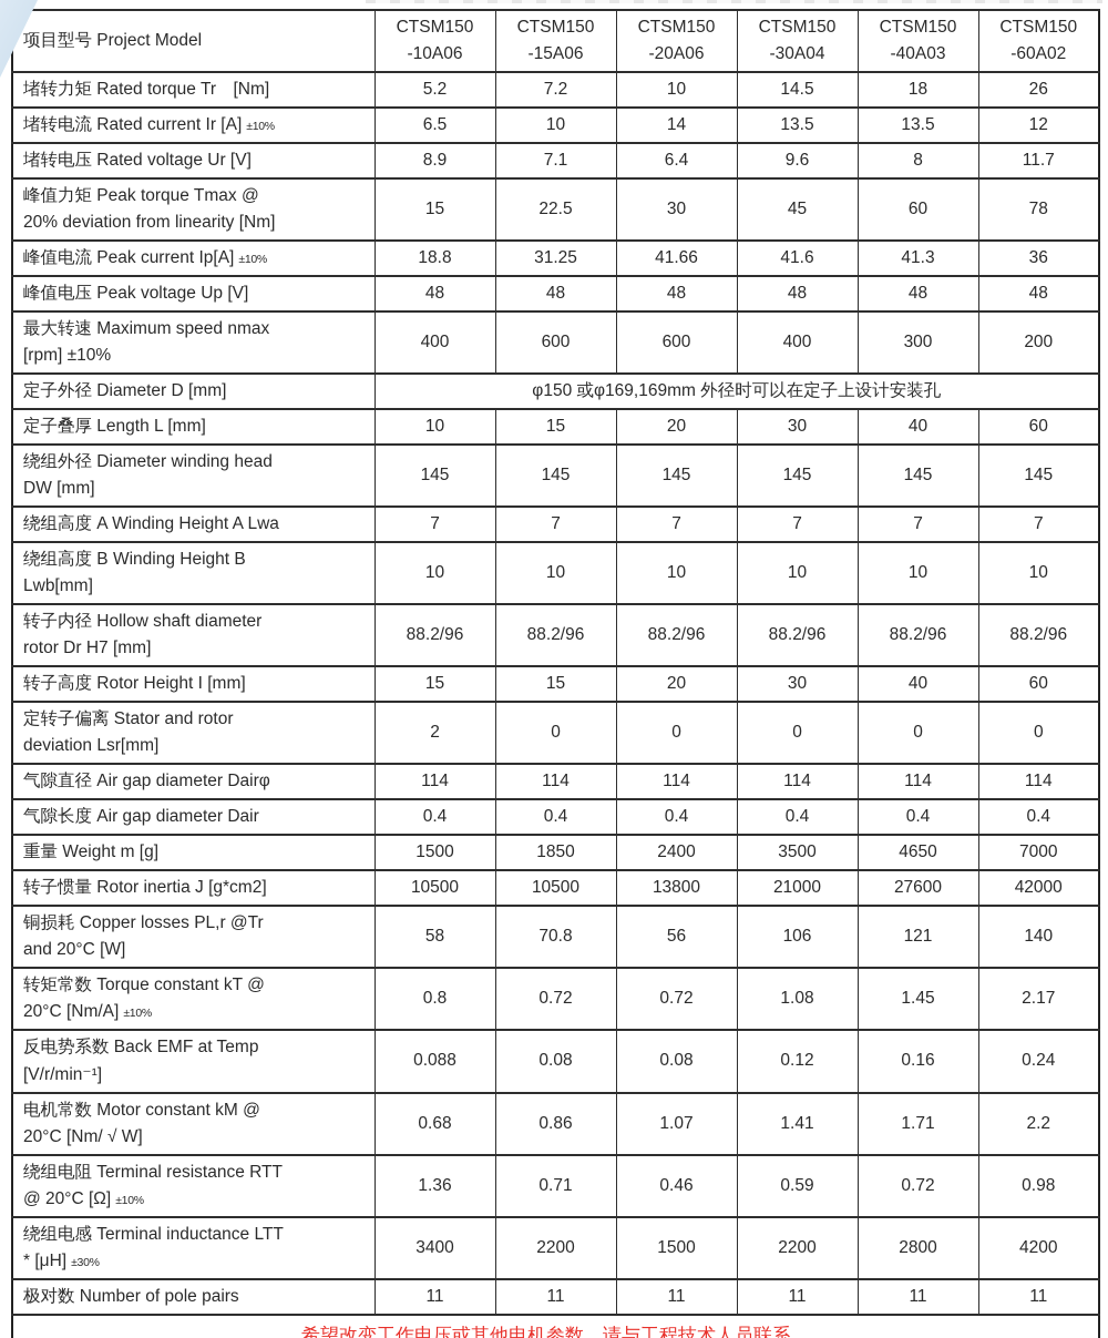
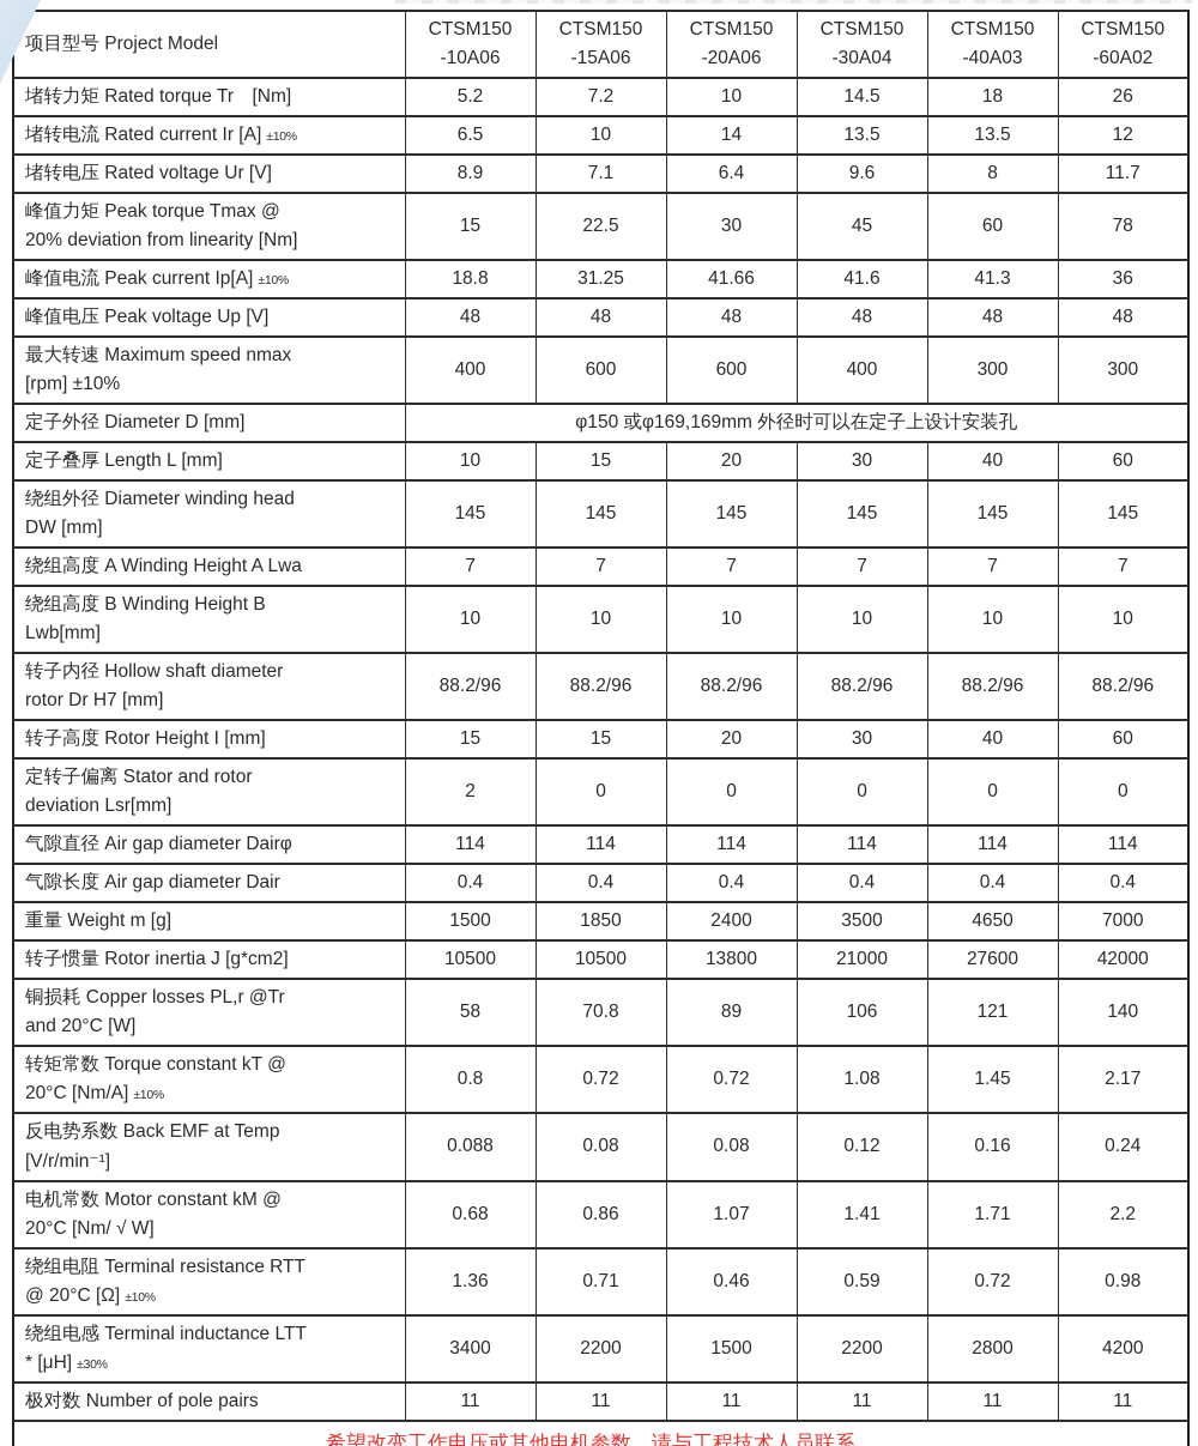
  项目型号 Project Model	CTSM150 -10A06	CTSM150 -15A06	CTSM150 -20A06	CTSM150 -30A04	CTSM150 -40A03	CTSM150 -60A02
  堵转力矩 Rated torque Tr [Nm]	5.2	7.2	10	14.5	18	26
  堵转电流 Rated current Ir [A] ±10%	6.5	10	14	13.5	13.5	12
  堵转电压 Rated voltage Ur [V]	8.9	7.1	6.4	9.6	8	11.7
  峰值力矩 Peak torque Tmax @ 20% deviation from linearity [Nm]	15	22.5	30	45	60	78
  峰值电流 Peak current Ip[A] ±10%	18.8	31.25	41.66	41.6	41.3	36
  峰值电压 Peak voltage Up [V]	48	48	48	48	48	48
- 最大转速 Maximum speed nmax [rpm] ±10%	400	600	600	400	300	200
+ 最大转速 Maximum speed nmax [rpm] ±10%	400	600	600	400	300	300
  定子外径 Diameter D [mm]	φ150 或φ169,169mm 外径时可以在定子上设计安装孔
  定子叠厚 Length L [mm]	10	15	20	30	40	60
  绕组外径 Diameter winding head DW [mm]	145	145	145	145	145	145
  绕组高度 A Winding Height A Lwa	7	7	7	7	7	7
  绕组高度 B Winding Height B Lwb[mm]	10	10	10	10	10	10
  转子内径 Hollow shaft diameter rotor Dr H7 [mm]	88.2/96	88.2/96	88.2/96	88.2/96	88.2/96	88.2/96
  转子高度 Rotor Height I [mm]	15	15	20	30	40	60
  定转子偏离 Stator and rotor deviation Lsr[mm]	2	0	0	0	0	0
  气隙直径 Air gap diameter Dairφ	114	114	114	114	114	114
  气隙长度 Air gap diameter Dair	0.4	0.4	0.4	0.4	0.4	0.4
  重量 Weight m [g]	1500	1850	2400	3500	4650	7000
  转子惯量 Rotor inertia J [g*cm2]	10500	10500	13800	21000	27600	42000
- 铜损耗 Copper losses PL,r @Tr and 20°C [W]	58	70.8	56	106	121	140
+ 铜损耗 Copper losses PL,r @Tr and 20°C [W]	58	70.8	89	106	121	140
  转矩常数 Torque constant kT @ 20°C [Nm/A] ±10%	0.8	0.72	0.72	1.08	1.45	2.17
  反电势系数 Back EMF at Temp [V/r/min⁻¹]	0.088	0.08	0.08	0.12	0.16	0.24
  电机常数 Motor constant kM @ 20°C [Nm/ √ W]	0.68	0.86	1.07	1.41	1.71	2.2
  绕组电阻 Terminal resistance RTT @ 20°C [Ω] ±10%	1.36	0.71	0.46	0.59	0.72	0.98
  绕组电感 Terminal inductance LTT * [μH] ±30%	3400	2200	1500	2200	2800	4200
  极对数 Number of pole pairs	11	11	11	11	11	11
  希望改变工作电压或其他电机参数，请与工程技术人员联系。
